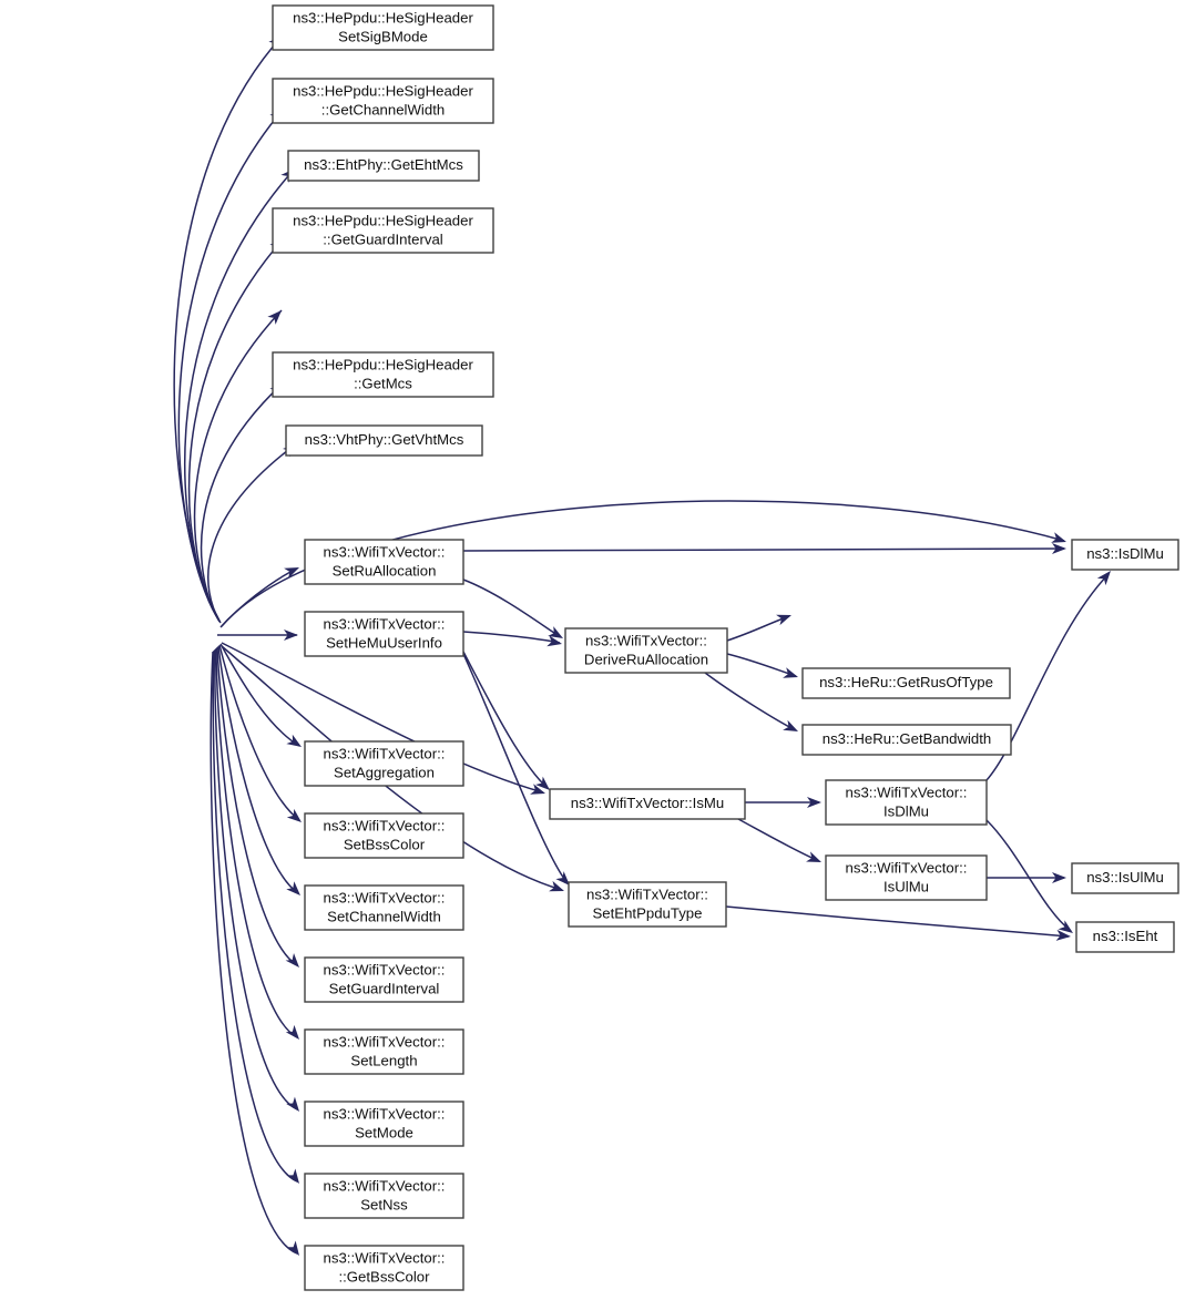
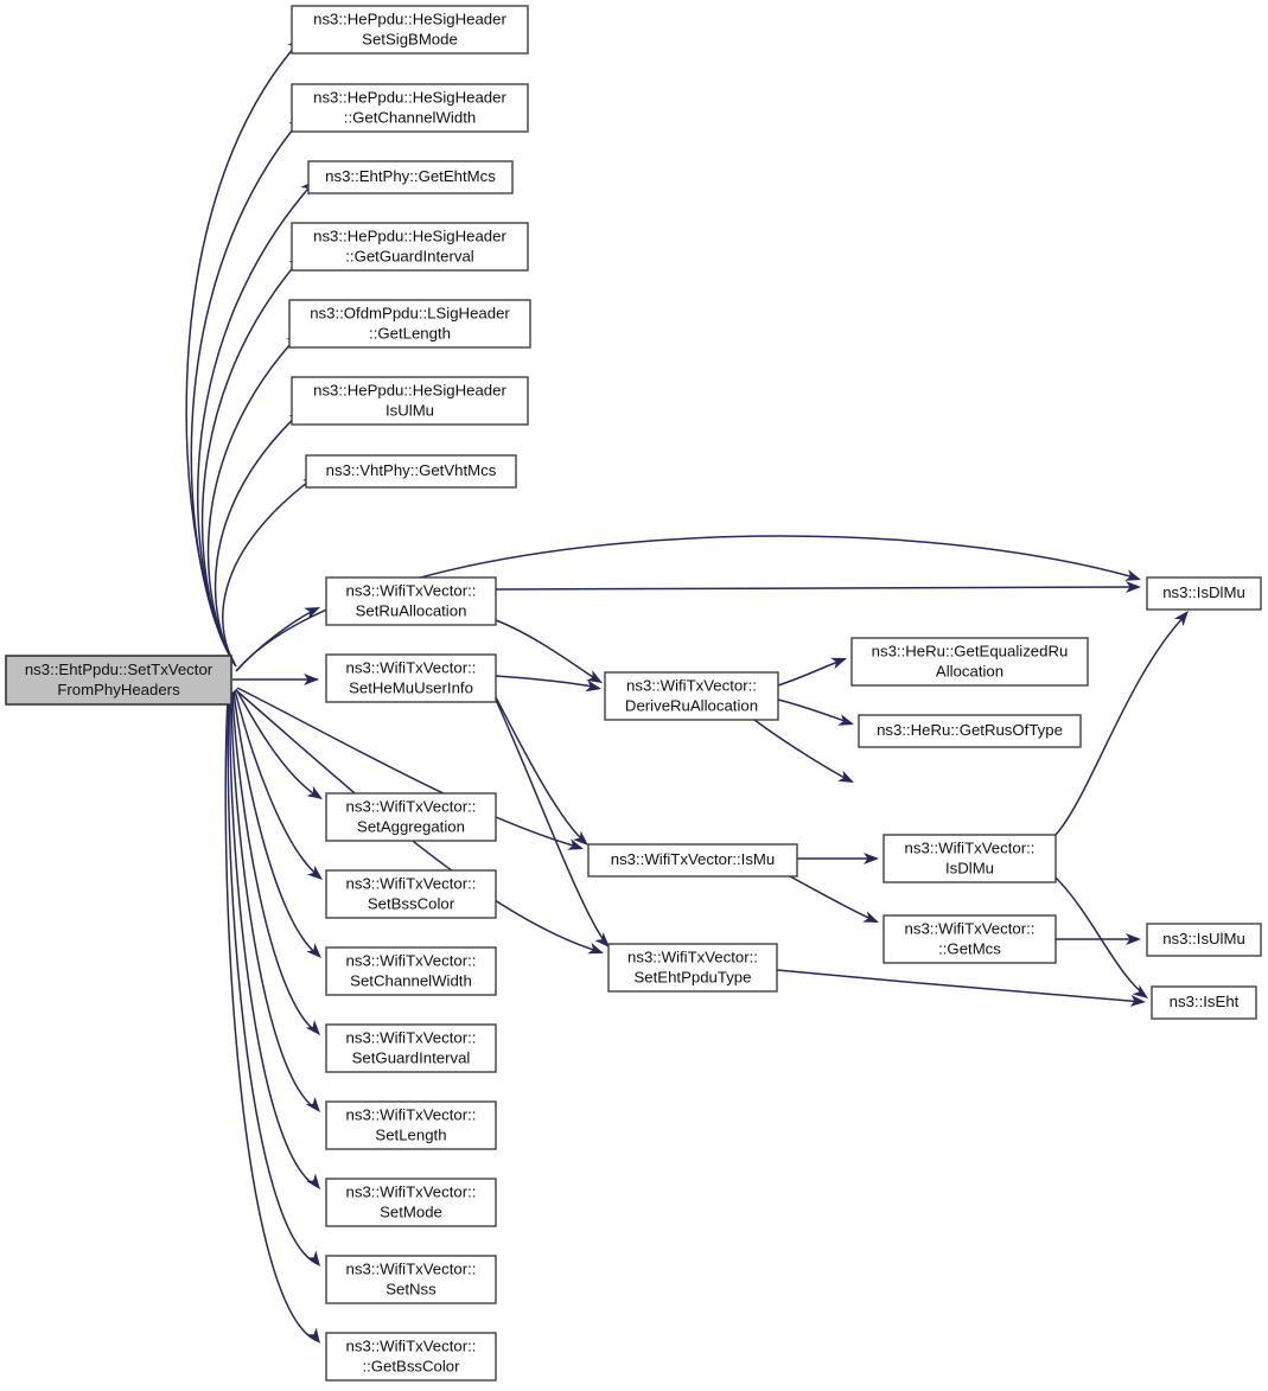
+ ns3::EhtPpdu::SetTxVector
+ FromPhyHeaders
  ns3::HePpdu::HeSigHeader
  SetSigBMode
  ns3::HePpdu::HeSigHeader
  ::GetChannelWidth
  ns3::EhtPhy::GetEhtMcs
  ns3::HePpdu::HeSigHeader
  ::GetGuardInterval
+ ns3::OfdmPpdu::LSigHeader
+ ::GetLength
  ns3::HePpdu::HeSigHeader
- ::GetMcs
+ IsUlMu
  ns3::VhtPhy::GetVhtMcs
  ns3::WifiTxVector::
  SetRuAllocation
  ns3::WifiTxVector::
  SetHeMuUserInfo
  ns3::WifiTxVector::
  SetAggregation
  ns3::WifiTxVector::
  SetBssColor
  ns3::WifiTxVector::
  SetChannelWidth
  ns3::WifiTxVector::
  SetGuardInterval
  ns3::WifiTxVector::
  SetLength
  ns3::WifiTxVector::
  SetMode
  ns3::WifiTxVector::
  SetNss
  ns3::WifiTxVector::
  ::GetBssColor
  ns3::WifiTxVector::
  DeriveRuAllocation
  ns3::WifiTxVector::IsMu
  ns3::WifiTxVector::
  SetEhtPpduType
+ ns3::HeRu::GetEqualizedRu
+ Allocation
  ns3::HeRu::GetRusOfType
- ns3::HeRu::GetBandwidth
  ns3::WifiTxVector::
  IsDlMu
  ns3::WifiTxVector::
- IsUlMu
+ ::GetMcs
  ns3::IsDlMu
  ns3::IsUlMu
  ns3::IsEht
